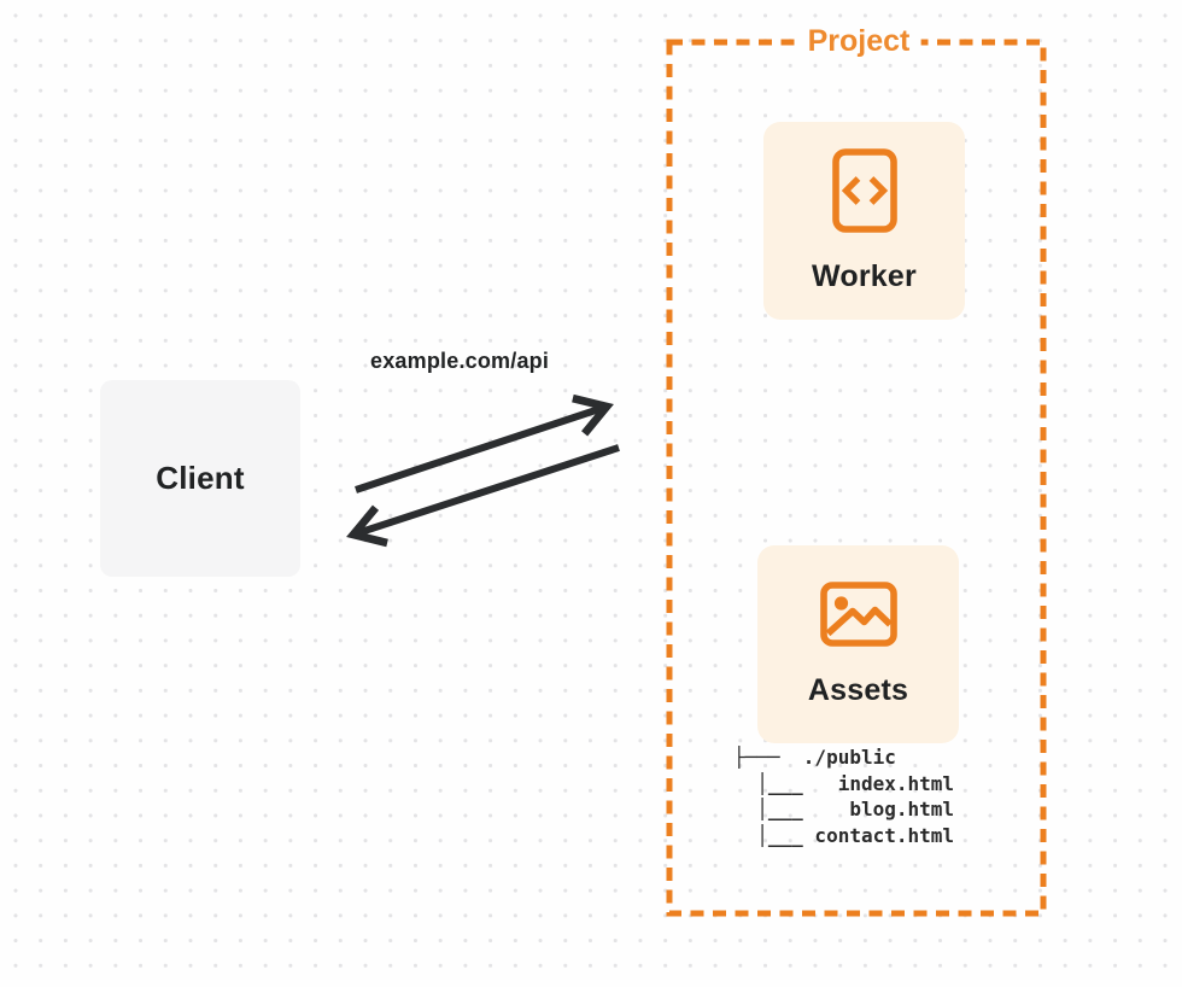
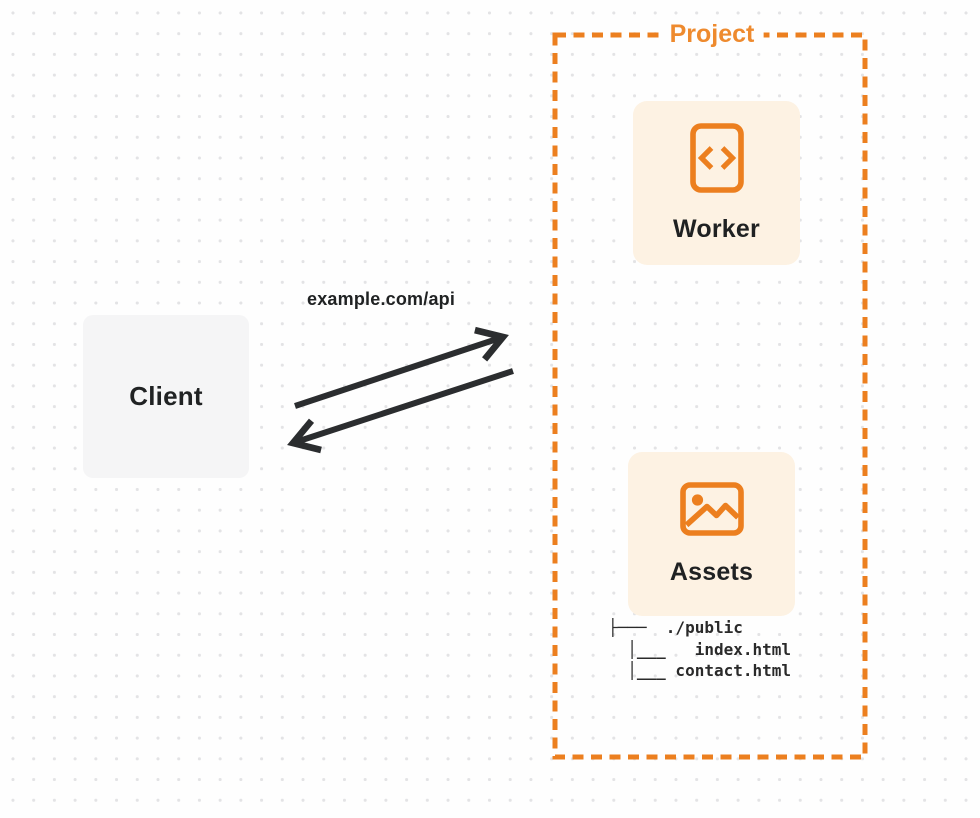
  Client
  example.com/api
  Project
  Worker
  Assets
  ├─── ./public
  │___ index.html
- │___ blog.html
  │___ contact.html
